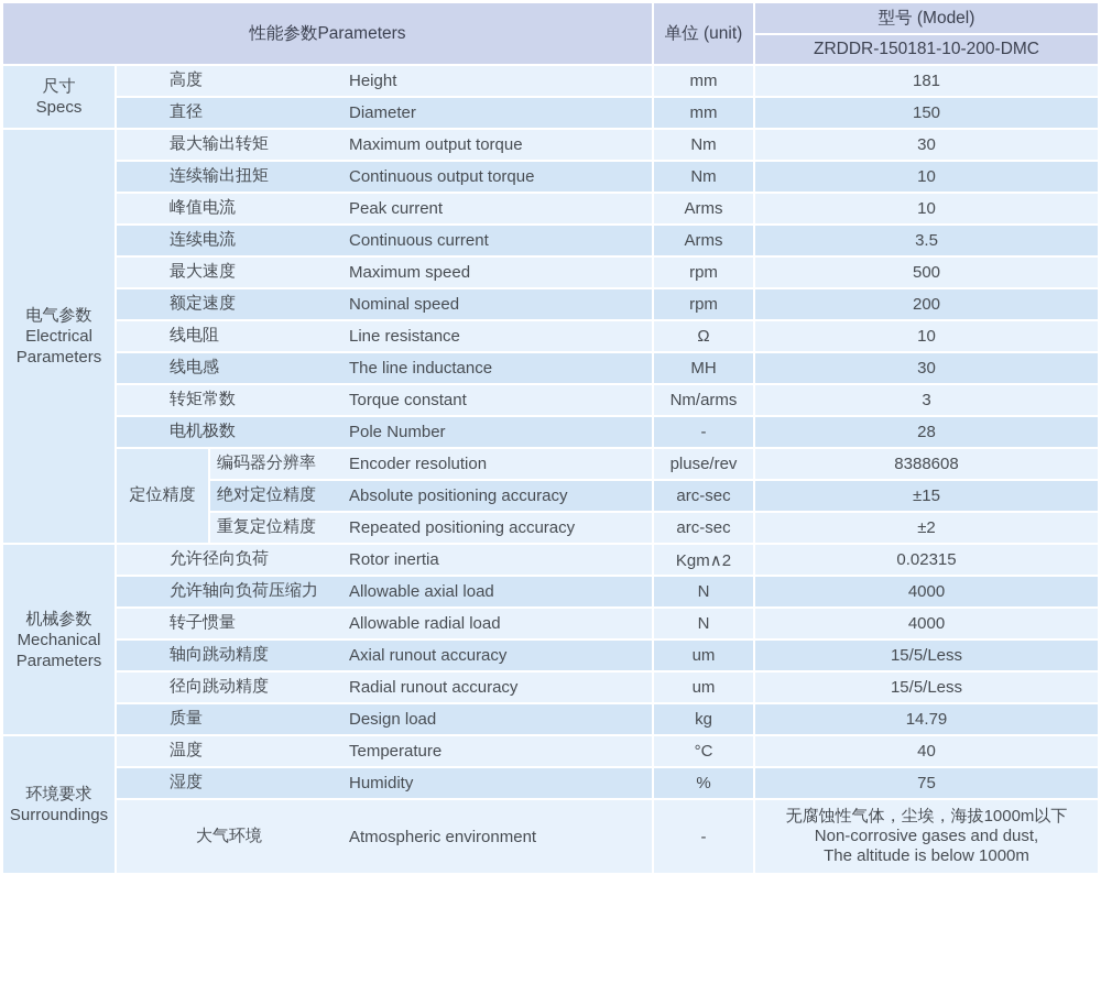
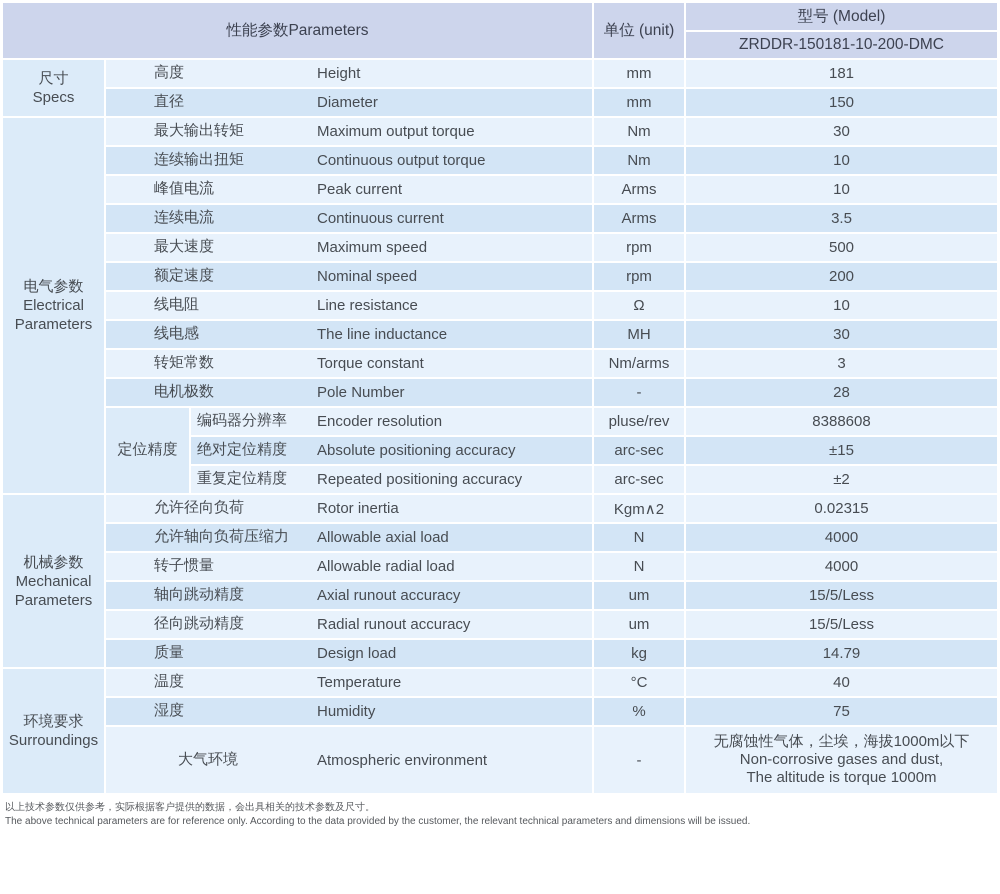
  性能参数Parameters	单位 (unit)	型号 (Model)
  ZRDDR-150181-10-200-DMC
  尺寸Specs	高度	Height	mm	181
  直径	Diameter	mm	150
  电气参数ElectricalParameters	最大输出转矩	Maximum output torque	Nm	30
  连续输出扭矩	Continuous output torque	Nm	10
  峰值电流	Peak current	Arms	10
  连续电流	Continuous current	Arms	3.5
  最大速度	Maximum speed	rpm	500
  额定速度	Nominal speed	rpm	200
  线电阻	Line resistance	Ω	10
  线电感	The line inductance	MH	30
  转矩常数	Torque constant	Nm/arms	3
  电机极数	Pole Number	-	28
  定位精度	编码器分辨率	Encoder resolution	pluse/rev	8388608
  绝对定位精度	Absolute positioning accuracy	arc-sec	±15
  重复定位精度	Repeated positioning accuracy	arc-sec	±2
  机械参数MechanicalParameters	允许径向负荷	Rotor inertia	Kgm∧2	0.02315
  允许轴向负荷压缩力	Allowable axial load	N	4000
  转子惯量	Allowable radial load	N	4000
  轴向跳动精度	Axial runout accuracy	um	15/5/Less
  径向跳动精度	Radial runout accuracy	um	15/5/Less
  质量	Design load	kg	14.79
  环境要求Surroundings	温度	Temperature	°C	40
  湿度	Humidity	%	75
- 大气环境	Atmospheric environment	-	无腐蚀性气体，尘埃，海拔1000m以下Non-corrosive gases and dust,The altitude is below 1000m
+ 大气环境	Atmospheric environment	-	无腐蚀性气体，尘埃，海拔1000m以下Non-corrosive gases and dust,The altitude is torque 1000m
+ 以上技术参数仅供参考，实际根据客户提供的数据，会出具相关的技术参数及尺寸。
+ The above technical parameters are for reference only. According to the data provided by the customer, the relevant technical parameters and dimensions will be issued.
